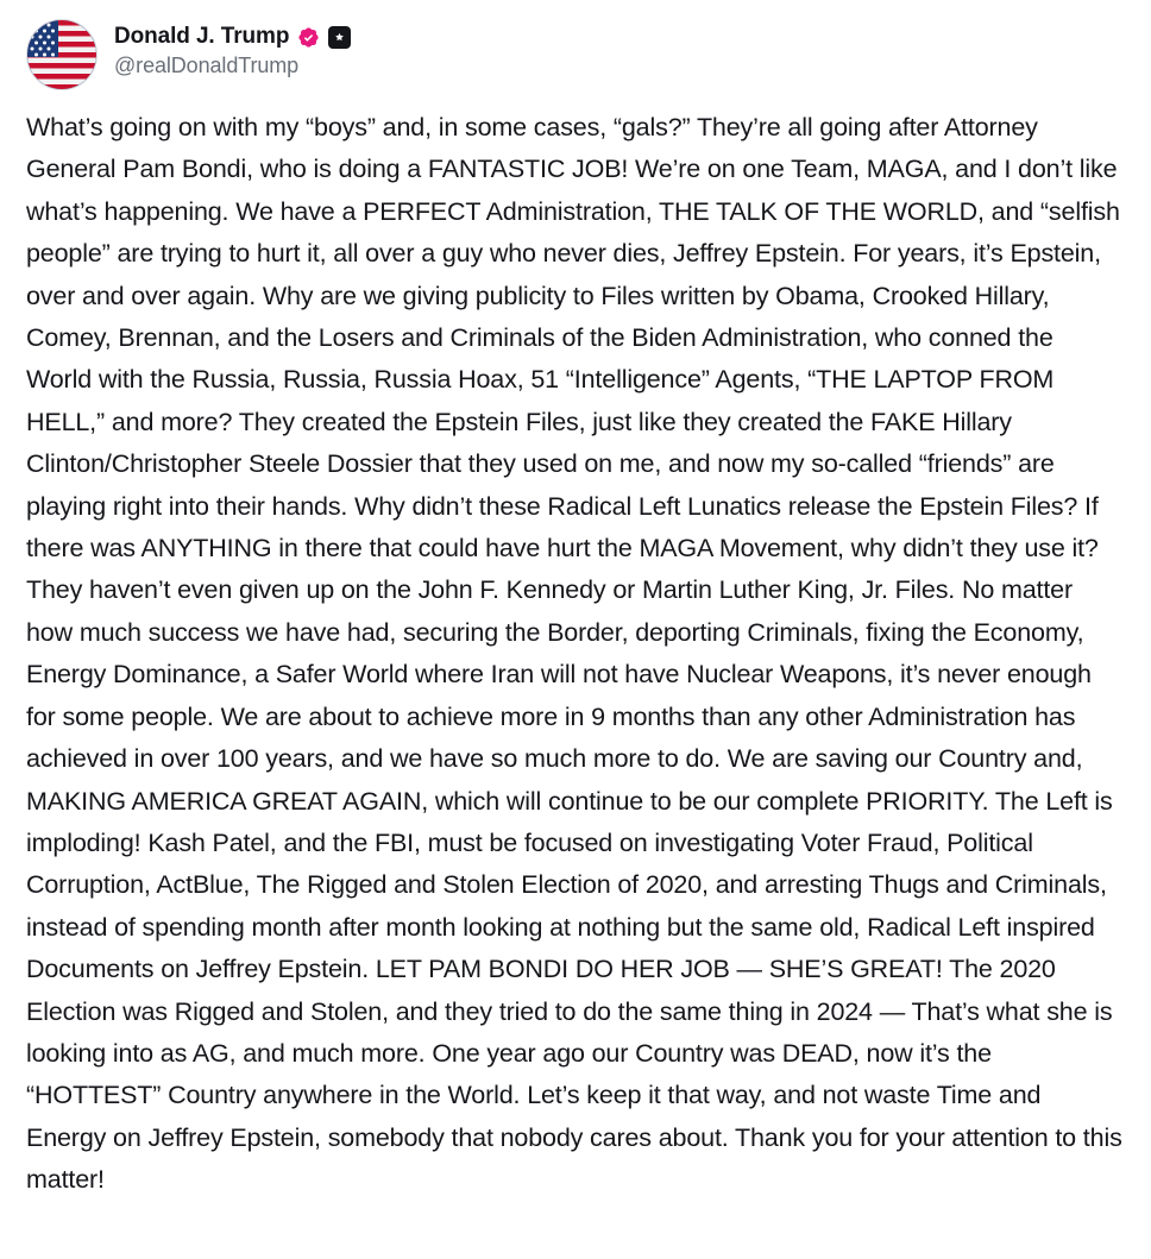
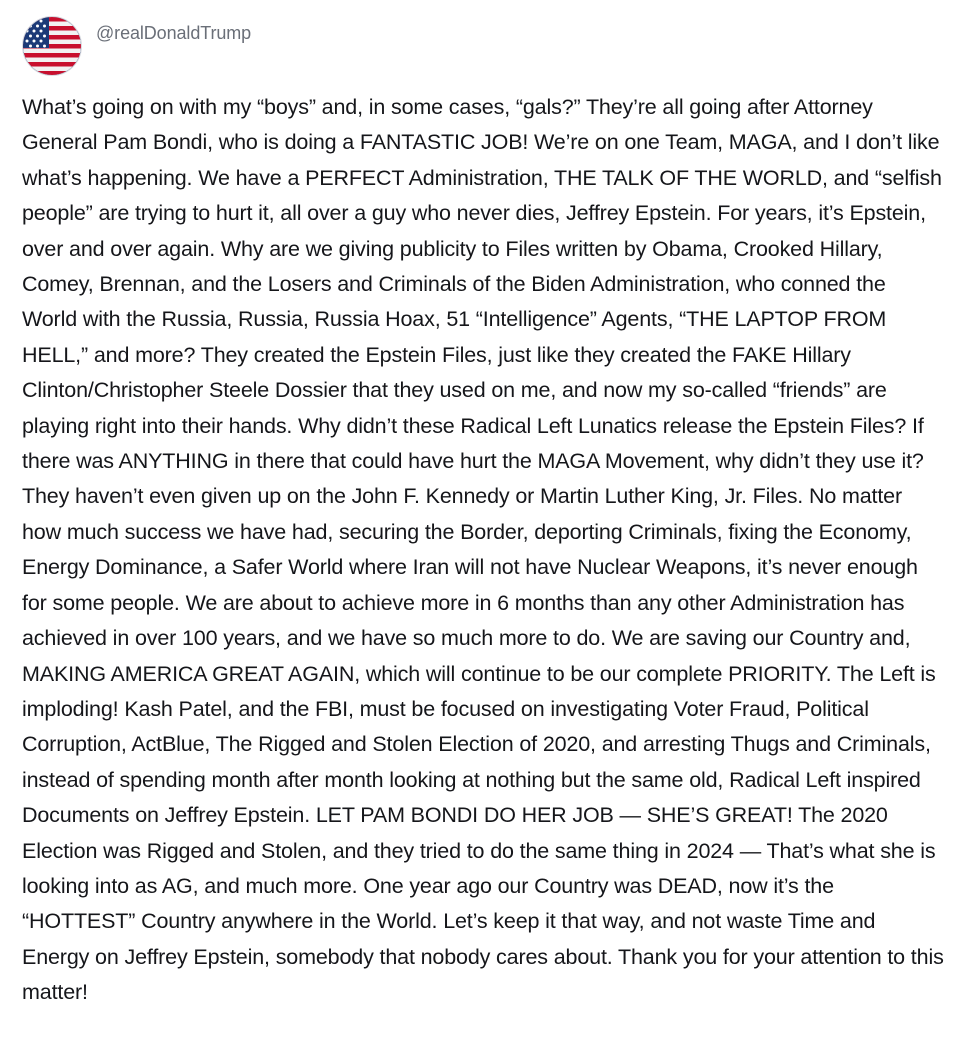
- Donald J. Trump
  @realDonaldTrump
- What’s going on with my “boys” and, in some cases, “gals?” They’re all going after Attorney General Pam Bondi, who is doing a FANTASTIC JOB! We’re on one Team, MAGA, and I don’t like what’s happening. We have a PERFECT Administration, THE TALK OF THE WORLD, and “selfish people” are trying to hurt it, all over a guy who never dies, Jeffrey Epstein. For years, it’s Epstein, over and over again. Why are we giving publicity to Files written by Obama, Crooked Hillary, Comey, Brennan, and the Losers and Criminals of the Biden Administration, who conned the World with the Russia, Russia, Russia Hoax, 51 “Intelligence” Agents, “THE LAPTOP FROM HELL,” and more? They created the Epstein Files, just like they created the FAKE Hillary Clinton/Christopher Steele Dossier that they used on me, and now my so-called “friends” are playing right into their hands. Why didn’t these Radical Left Lunatics release the Epstein Files? If there was ANYTHING in there that could have hurt the MAGA Movement, why didn’t they use it? They haven’t even given up on the John F. Kennedy or Martin Luther King, Jr. Files. No matter how much success we have had, securing the Border, deporting Criminals, fixing the Economy, Energy Dominance, a Safer World where Iran will not have Nuclear Weapons, it’s never enough for some people. We are about to achieve more in 9 months than any other Administration has achieved in over 100 years, and we have so much more to do. We are saving our Country and, MAKING AMERICA GREAT AGAIN, which will continue to be our complete PRIORITY. The Left is imploding! Kash Patel, and the FBI, must be focused on investigating Voter Fraud, Political Corruption, ActBlue, The Rigged and Stolen Election of 2020, and arresting Thugs and Criminals, instead of spending month after month looking at nothing but the same old, Radical Left inspired Documents on Jeffrey Epstein. LET PAM BONDI DO HER JOB — SHE’S GREAT! The 2020 Election was Rigged and Stolen, and they tried to do the same thing in 2024 — That’s what she is looking into as AG, and much more. One year ago our Country was DEAD, now it’s the “HOTTEST” Country anywhere in the World. Let’s keep it that way, and not waste Time and Energy on Jeffrey Epstein, somebody that nobody cares about. Thank you for your attention to this matter!
+ What’s going on with my “boys” and, in some cases, “gals?” They’re all going after Attorney General Pam Bondi, who is doing a FANTASTIC JOB! We’re on one Team, MAGA, and I don’t like what’s happening. We have a PERFECT Administration, THE TALK OF THE WORLD, and “selfish people” are trying to hurt it, all over a guy who never dies, Jeffrey Epstein. For years, it’s Epstein, over and over again. Why are we giving publicity to Files written by Obama, Crooked Hillary, Comey, Brennan, and the Losers and Criminals of the Biden Administration, who conned the World with the Russia, Russia, Russia Hoax, 51 “Intelligence” Agents, “THE LAPTOP FROM HELL,” and more? They created the Epstein Files, just like they created the FAKE Hillary Clinton/Christopher Steele Dossier that they used on me, and now my so-called “friends” are playing right into their hands. Why didn’t these Radical Left Lunatics release the Epstein Files? If there was ANYTHING in there that could have hurt the MAGA Movement, why didn’t they use it? They haven’t even given up on the John F. Kennedy or Martin Luther King, Jr. Files. No matter how much success we have had, securing the Border, deporting Criminals, fixing the Economy, Energy Dominance, a Safer World where Iran will not have Nuclear Weapons, it’s never enough for some people. We are about to achieve more in 6 months than any other Administration has achieved in over 100 years, and we have so much more to do. We are saving our Country and, MAKING AMERICA GREAT AGAIN, which will continue to be our complete PRIORITY. The Left is imploding! Kash Patel, and the FBI, must be focused on investigating Voter Fraud, Political Corruption, ActBlue, The Rigged and Stolen Election of 2020, and arresting Thugs and Criminals, instead of spending month after month looking at nothing but the same old, Radical Left inspired Documents on Jeffrey Epstein. LET PAM BONDI DO HER JOB — SHE’S GREAT! The 2020 Election was Rigged and Stolen, and they tried to do the same thing in 2024 — That’s what she is looking into as AG, and much more. One year ago our Country was DEAD, now it’s the “HOTTEST” Country anywhere in the World. Let’s keep it that way, and not waste Time and Energy on Jeffrey Epstein, somebody that nobody cares about. Thank you for your attention to this matter!
